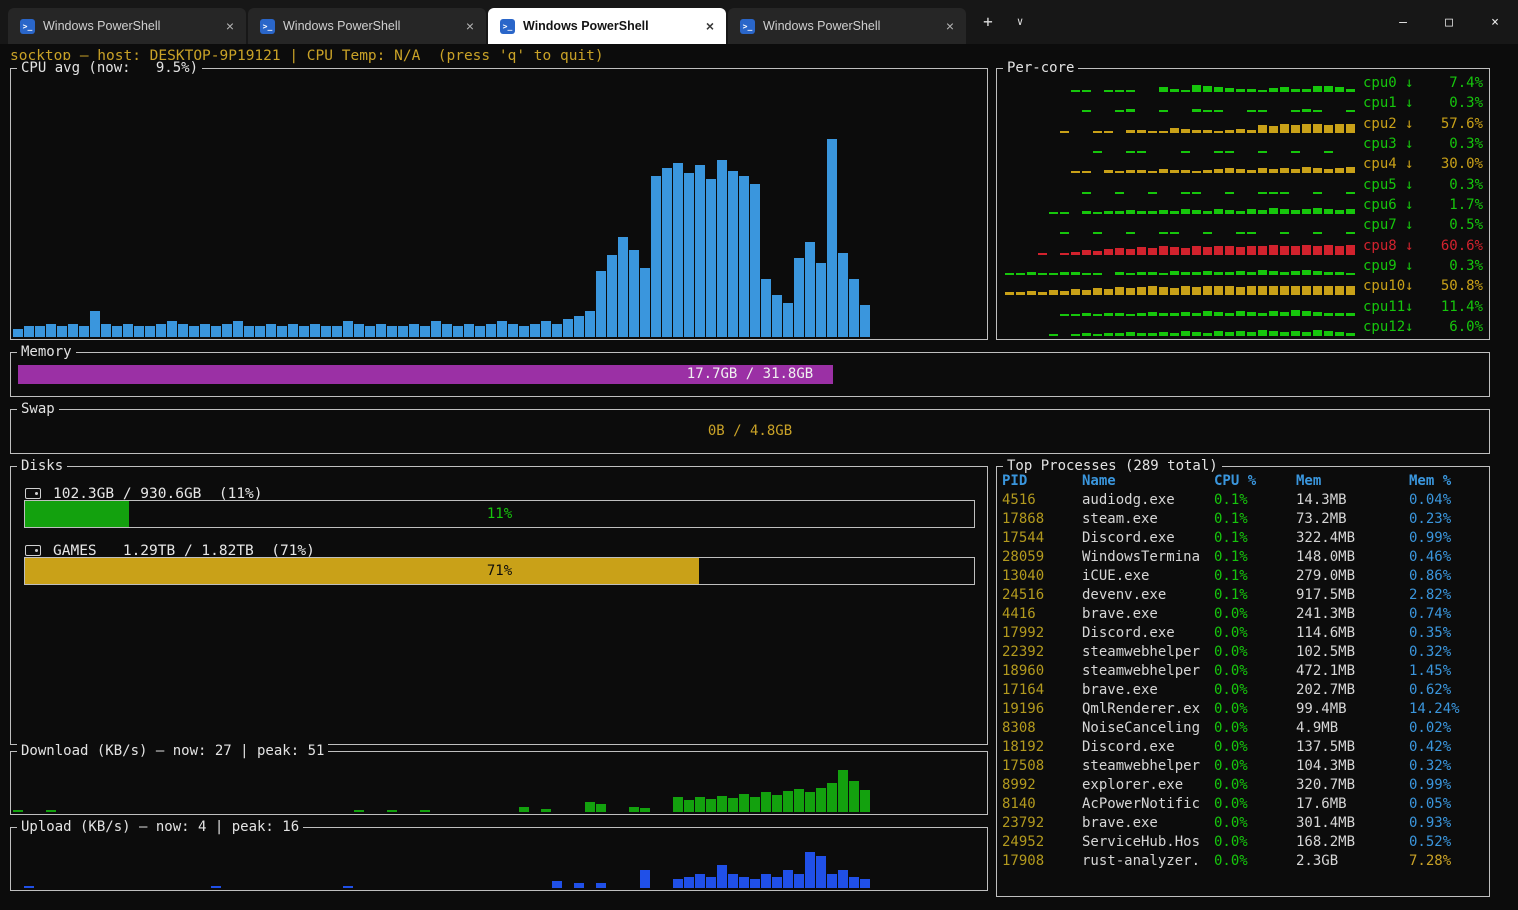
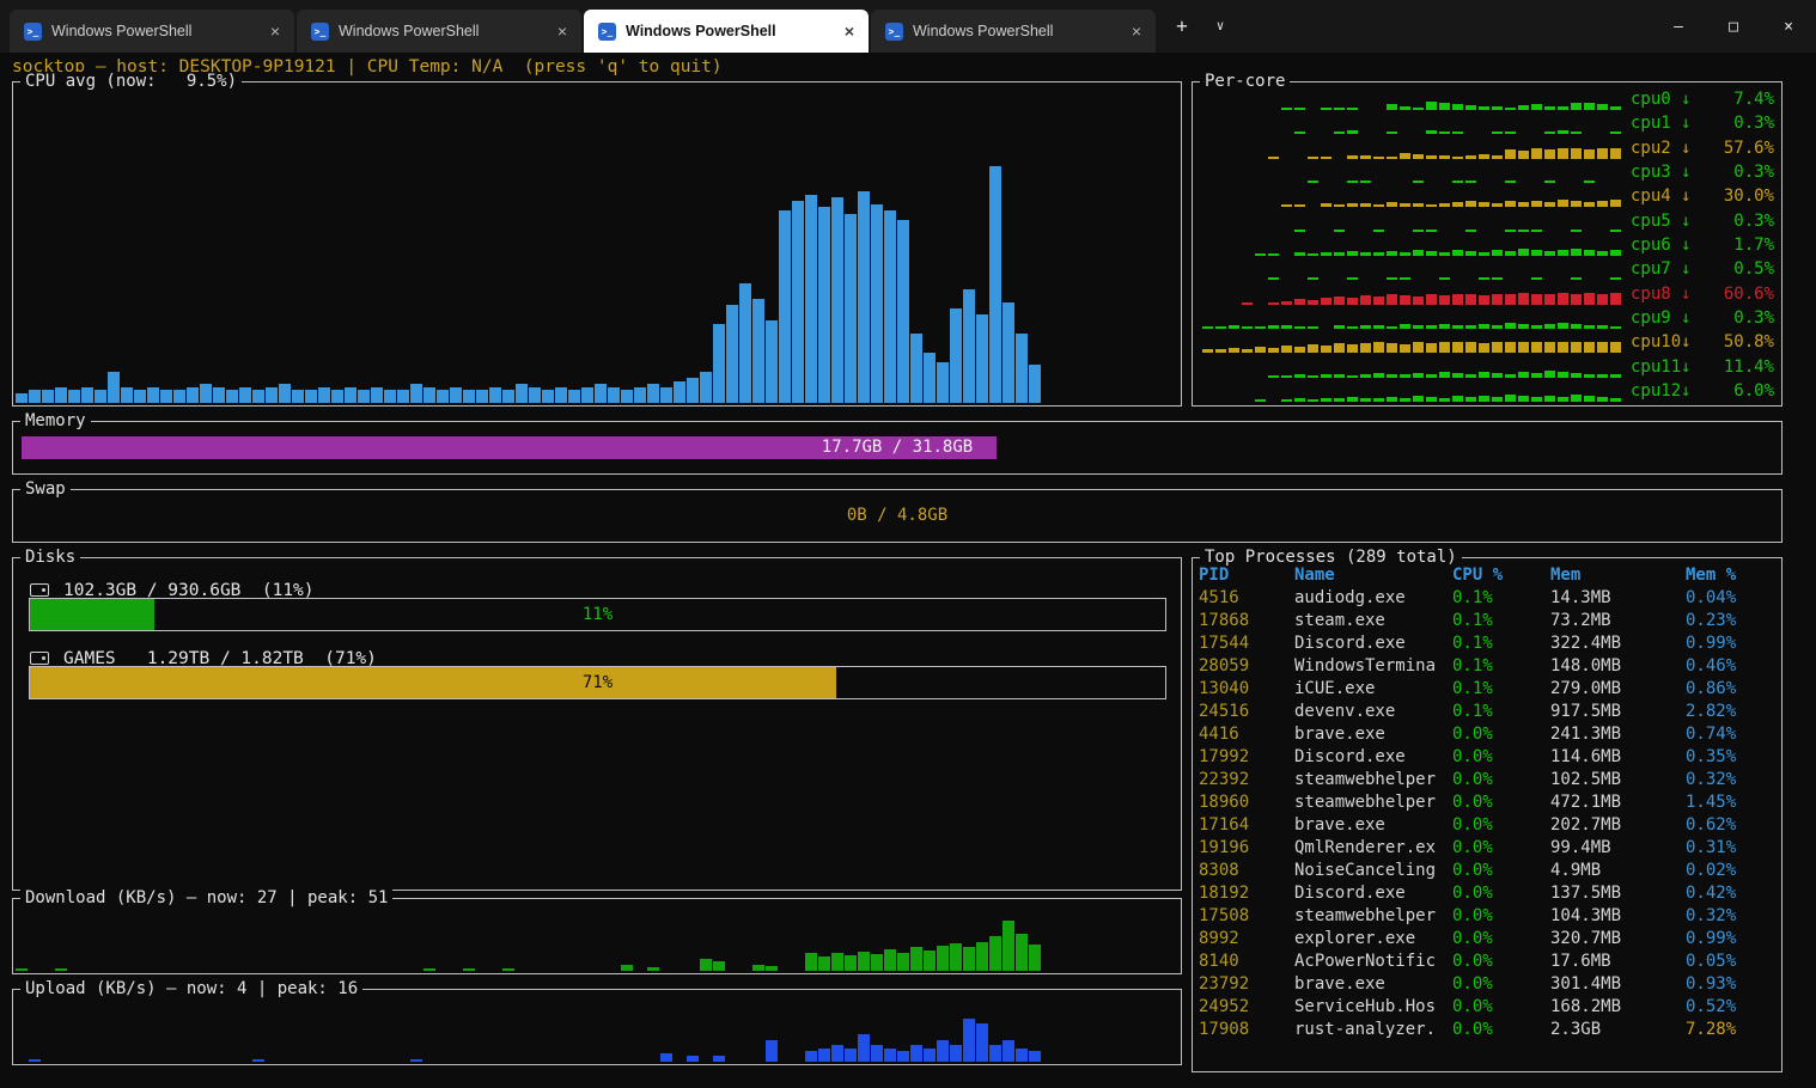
  >_
  Windows PowerShell
  ×
  >_
  Windows PowerShell
  ×
  >_
  Windows PowerShell
  ×
  >_
  Windows PowerShell
  ×
  +
  ∨
  —
  □
  ×
  socktop — host: DESKTOP-9P19121 | CPU Temp: N/A (press 'q' to quit)
  CPU avg (now: 9.5%)
  Per-core
  cpu0 ↓
  7.4%
  cpu1 ↓
  0.3%
  cpu2 ↓
  57.6%
  cpu3 ↓
  0.3%
  cpu4 ↓
  30.0%
  cpu5 ↓
  0.3%
  cpu6 ↓
  1.7%
  cpu7 ↓
  0.5%
  cpu8 ↓
  60.6%
  cpu9 ↓
  0.3%
  cpu10↓
  50.8%
  cpu11↓
  11.4%
  cpu12↓
  6.0%
  Memory
  17.7GB / 31.8GB
  Swap
  0B / 4.8GB
  Disks
  102.3GB / 930.6GB (11%)
  11%
  GAMES 1.29TB / 1.82TB (71%)
  71%
  Top Processes (289 total)
  PID
  Name
  CPU %
  Mem
  Mem %
  4516
  audiodg.exe
  0.1%
  14.3MB
  0.04%
  17868
  steam.exe
  0.1%
  73.2MB
  0.23%
  17544
  Discord.exe
  0.1%
  322.4MB
  0.99%
  28059
  WindowsTermina
  0.1%
  148.0MB
  0.46%
  13040
  iCUE.exe
  0.1%
  279.0MB
  0.86%
  24516
  devenv.exe
  0.1%
  917.5MB
  2.82%
  4416
  brave.exe
  0.0%
  241.3MB
  0.74%
  17992
  Discord.exe
  0.0%
  114.6MB
  0.35%
  22392
  steamwebhelper
  0.0%
  102.5MB
  0.32%
  18960
  steamwebhelper
  0.0%
  472.1MB
  1.45%
  17164
  brave.exe
  0.0%
  202.7MB
  0.62%
  19196
  QmlRenderer.ex
  0.0%
  99.4MB
- 14.24%
+ 0.31%
  8308
  NoiseCanceling
  0.0%
  4.9MB
  0.02%
  18192
  Discord.exe
  0.0%
  137.5MB
  0.42%
  17508
  steamwebhelper
  0.0%
  104.3MB
  0.32%
  8992
  explorer.exe
  0.0%
  320.7MB
  0.99%
  8140
  AcPowerNotific
  0.0%
  17.6MB
  0.05%
  23792
  brave.exe
  0.0%
  301.4MB
  0.93%
  24952
  ServiceHub.Hos
  0.0%
  168.2MB
  0.52%
  17908
  rust-analyzer.
  0.0%
  2.3GB
  7.28%
  Download (KB/s) — now: 27 | peak: 51
  Upload (KB/s) — now: 4 | peak: 16
